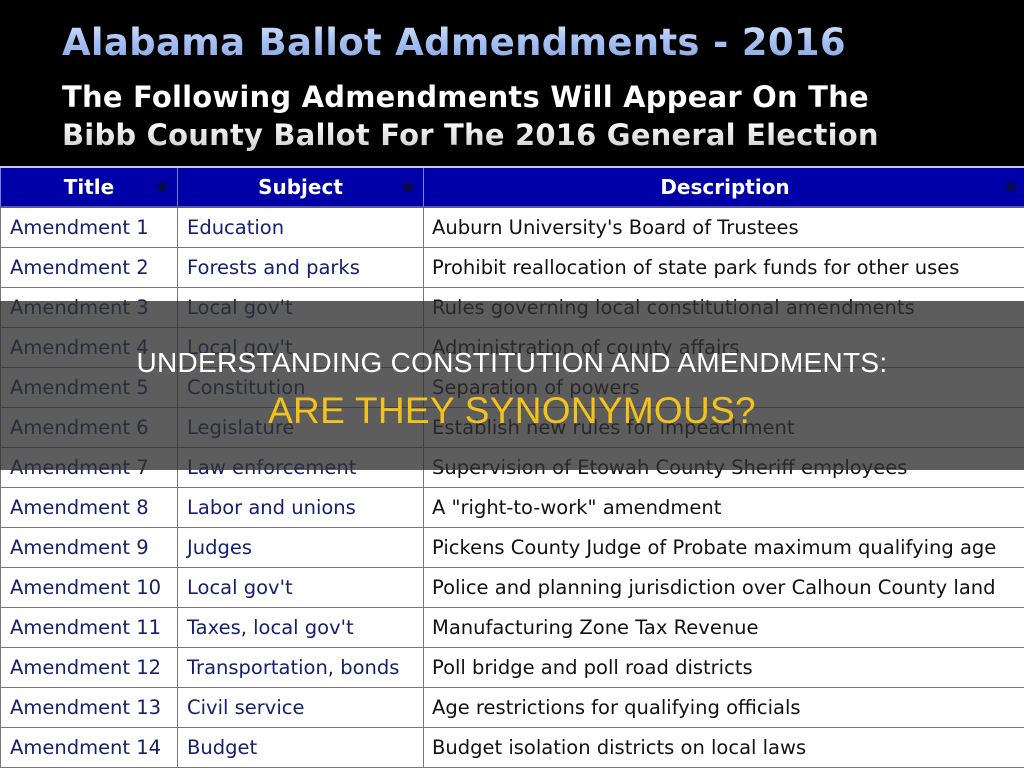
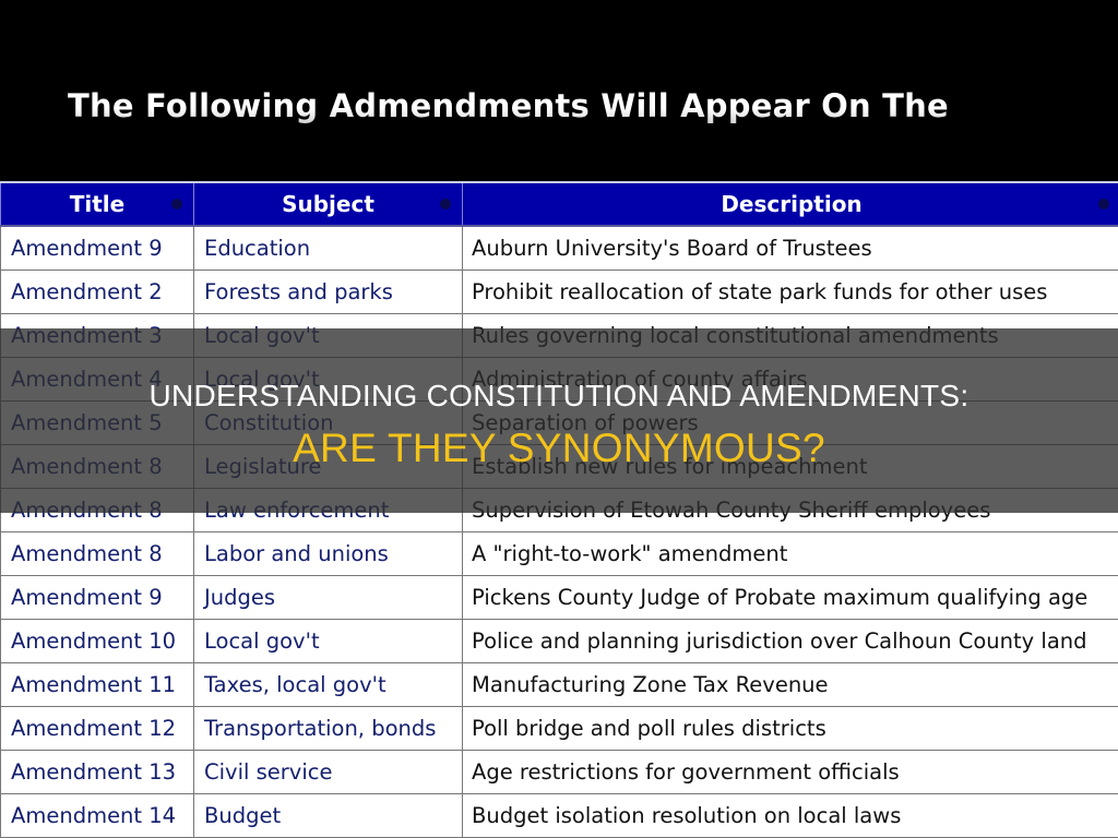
- Alabama Ballot Admendments - 2016
  The Following Admendments Will Appear On The
- Bibb County Ballot For The 2016 General Election
  Title	Subject	Description
- Amendment 1	Education	Auburn University's Board of Trustees
+ Amendment 9	Education	Auburn University's Board of Trustees
  Amendment 2	Forests and parks	Prohibit reallocation of state park funds for other uses
  Amendment 3	Local gov't	Rules governing local constitutional amendments
  Amendment 4	Local gov't	Administration of county affairs
  Amendment 5	Constitution	Separation of powers
- Amendment 6	Legislature	Establish new rules for impeachment
+ Amendment 8	Legislature	Establish new rules for impeachment
- Amendment 7	Law enforcement	Supervision of Etowah County Sheriff employees
+ Amendment 8	Law enforcement	Supervision of Etowah County Sheriff employees
  Amendment 8	Labor and unions	A "right-to-work" amendment
  Amendment 9	Judges	Pickens County Judge of Probate maximum qualifying age
  Amendment 10	Local gov't	Police and planning jurisdiction over Calhoun County land
  Amendment 11	Taxes, local gov't	Manufacturing Zone Tax Revenue
- Amendment 12	Transportation, bonds	Poll bridge and poll road districts
+ Amendment 12	Transportation, bonds	Poll bridge and poll rules districts
- Amendment 13	Civil service	Age restrictions for qualifying officials
+ Amendment 13	Civil service	Age restrictions for government officials
- Amendment 14	Budget	Budget isolation districts on local laws
+ Amendment 14	Budget	Budget isolation resolution on local laws
  UNDERSTANDING CONSTITUTION AND AMENDMENTS:
  ARE THEY SYNONYMOUS?
